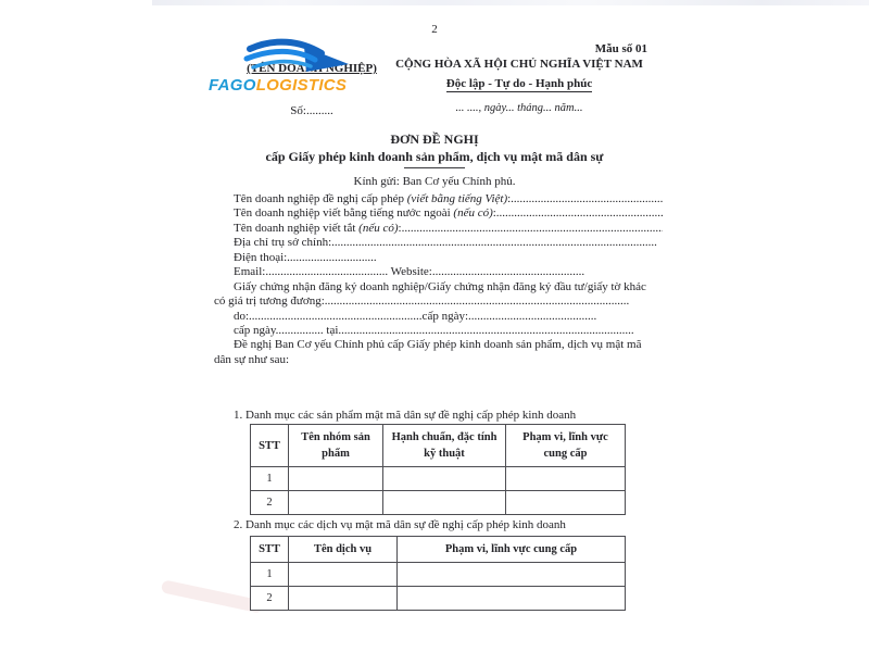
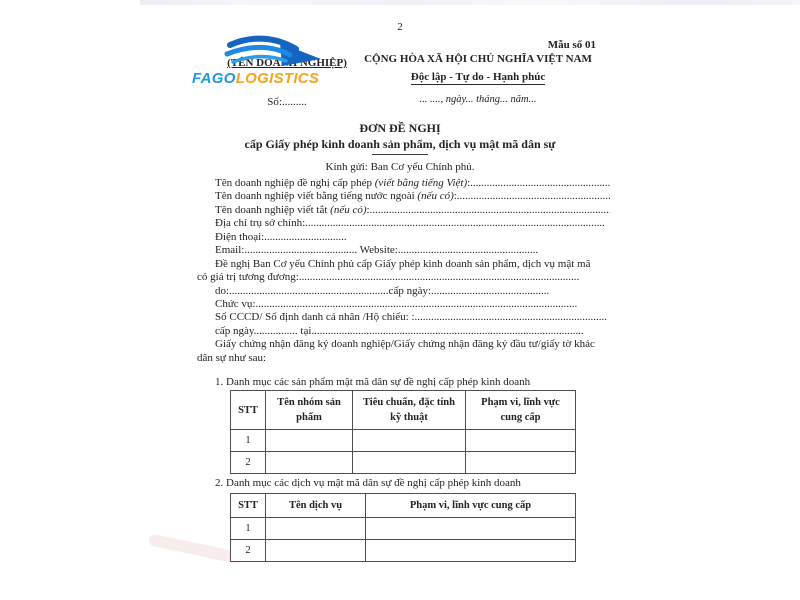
  2
  Mẫu số 01
  (ÊN DOA NGHIỆP)
  Số:.........
  CỘNG HÒA XÃ HỘI CHỦ NGHĨA VIỆT NAM
  Độc lập - Tự do - Hạnh phúc
  ... ...., ngày... tháng... năm...
  FAGOLOGISTICS
  ĐƠN ĐỀ NGHỊ
  cấp Giấy phép kinh doanh sản phẩm, dịch vụ mật mã dân sự
  Kính gửi: Ban Cơ yếu Chính phủ.
  Tên doanh nghiệp đề nghị cấp phép (viết bằng tiếng Việt):...................................................
  Tên doanh nghiệp viết bằng tiếng nước ngoài (nếu có):........................................................
  Tên doanh nghiệp viết tắt (nếu có):.......................................................................................
  Địa chỉ trụ sở chính:.............................................................................................................
  Điện thoại:..............................
  Email:......................................... Website:...................................................
- Giấy chứng nhận đăng ký doanh nghiệp/Giấy chứng nhận đăng ký đầu tư/giấy tờ khác
+ Đề nghị Ban Cơ yếu Chính phủ cấp Giấy phép kinh doanh sản phẩm, dịch vụ mật mã
  có giá trị tương đương:......................................................................................................
  do:..........................................................cấp ngày:...........................................
+ Chức vụ:.....................................................................................................................
+ Số CCCD/ Số định danh cá nhân /Hộ chiếu: :......................................................................
  cấp ngày................ tại...................................................................................................
- Đề nghị Ban Cơ yếu Chính phủ cấp Giấy phép kinh doanh sản phẩm, dịch vụ mật mã
+ Giấy chứng nhận đăng ký doanh nghiệp/Giấy chứng nhận đăng ký đầu tư/giấy tờ khác
  dân sự như sau:
  1. Danh mục các sản phẩm mật mã dân sự đề nghị cấp phép kinh doanh
- STT	Tên nhóm sản phẩm	Hạnh chuẩn, đặc tính kỹ thuật	Phạm vi, lĩnh vực cung cấp
+ STT	Tên nhóm sản phẩm	Tiêu chuẩn, đặc tính kỹ thuật	Phạm vi, lĩnh vực cung cấp
  1
  2
  2. Danh mục các dịch vụ mật mã dân sự đề nghị cấp phép kinh doanh
  STT	Tên dịch vụ	Phạm vi, lĩnh vực cung cấp
  1
  2
